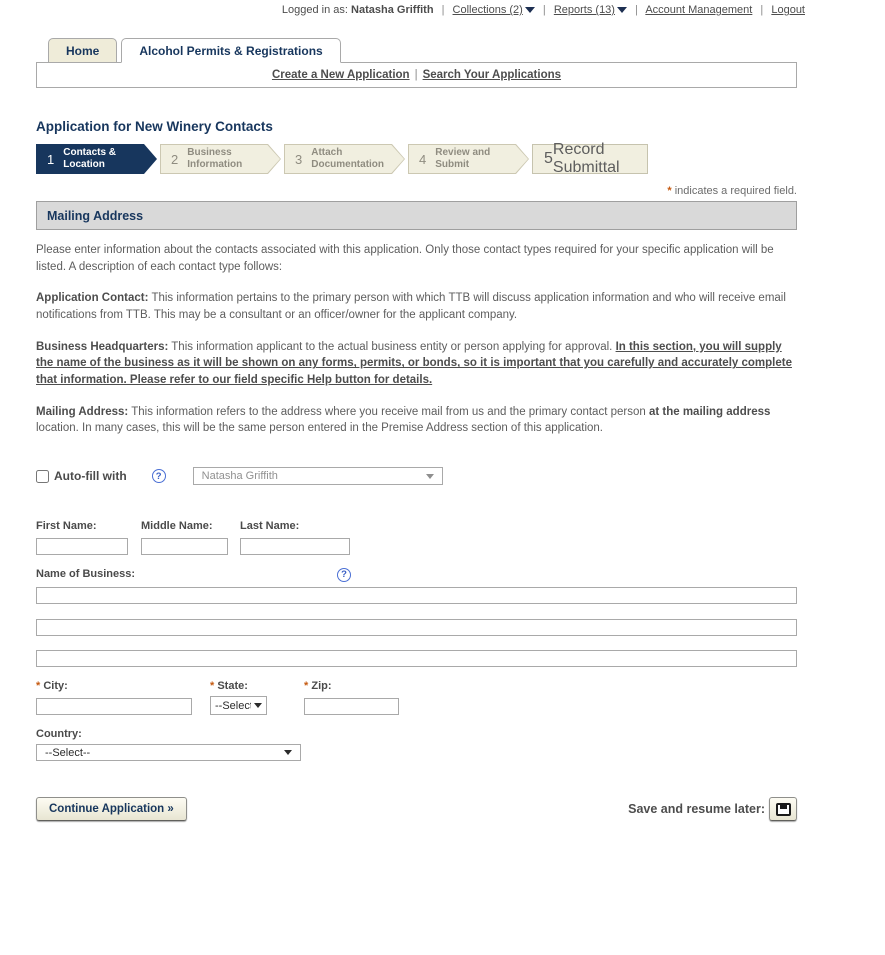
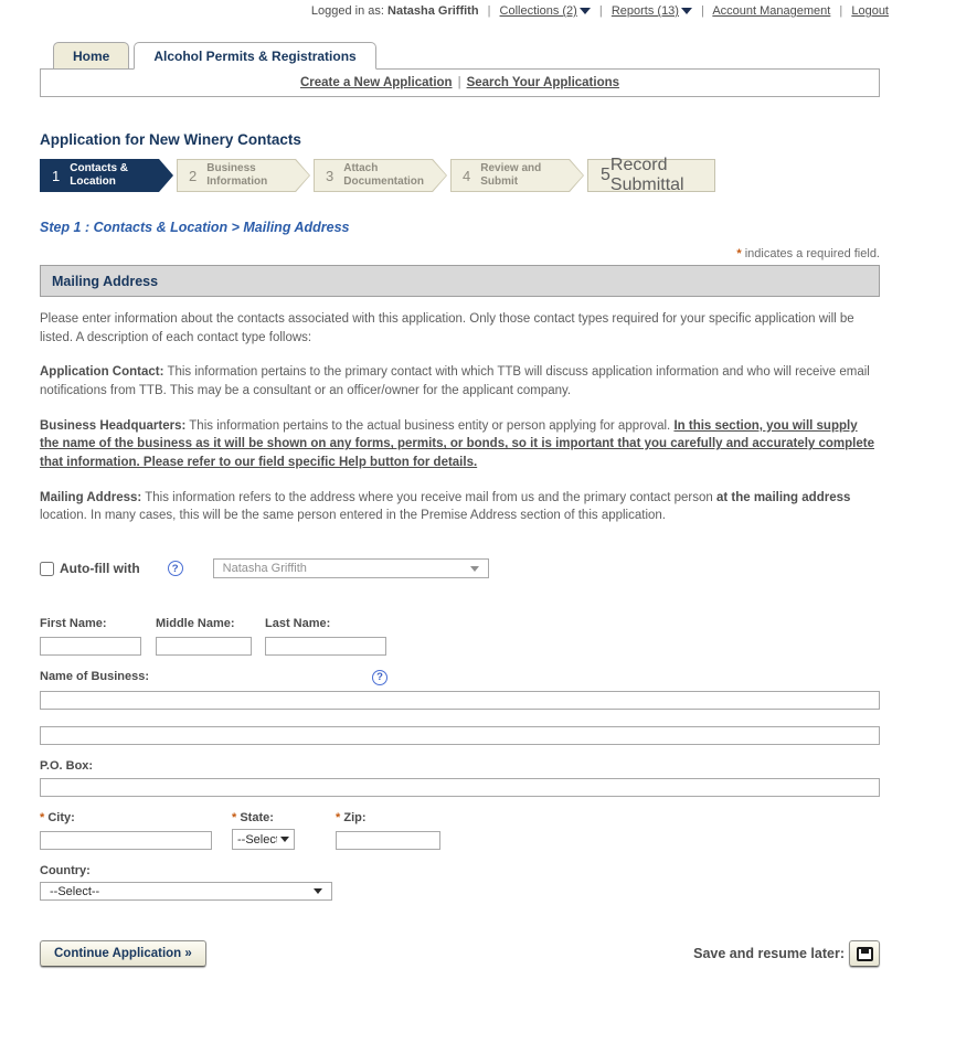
  Logged in as: Natasha Griffith | Collections (2) | Reports (13) | Account Management | Logout
  Home
  Alcohol Permits & Registrations
  Create a New Application
  |
  Search Your Applications
  Application for New Winery Contacts
  1
  Contacts &
  Location
  2
  Business
  Information
  3
  Attach
  Documentation
  4
  Review and
  Submit
  5
  Record Submittal
+ Step 1 : Contacts & Location > Mailing Address
  * indicates a required field.
  Mailing Address
  Please enter information about the contacts associated with this application. Only those contact types required for your specific application will be listed. A description of each contact type follows:
- Application Contact: This information pertains to the primary person with which TTB will discuss application information and who will receive email notifications from TTB. This may be a consultant or an officer/owner for the applicant company.
+ Application Contact: This information pertains to the primary contact with which TTB will discuss application information and who will receive email notifications from TTB. This may be a consultant or an officer/owner for the applicant company.
- Business Headquarters: This information applicant to the actual business entity or person applying for approval. In this section, you will supply the name of the business as it will be shown on any forms, permits, or bonds, so it is important that you carefully and accurately complete that information. Please refer to our field specific Help button for details.
+ Business Headquarters: This information pertains to the actual business entity or person applying for approval. In this section, you will supply the name of the business as it will be shown on any forms, permits, or bonds, so it is important that you carefully and accurately complete that information. Please refer to our field specific Help button for details.
  Mailing Address: This information refers to the address where you receive mail from us and the primary contact person at the mailing address location. In many cases, this will be the same person entered in the Premise Address section of this application.
  Auto-fill with
  ?
  Natasha Griffith
  First Name:
  Middle Name:
  Last Name:
  Name of Business:
  ?
+ P.O. Box:
  * City:
  * State:
  --Selec
  * Zip:
  Country:
  --Select--
  Continue Application »
  Save and resume later:
